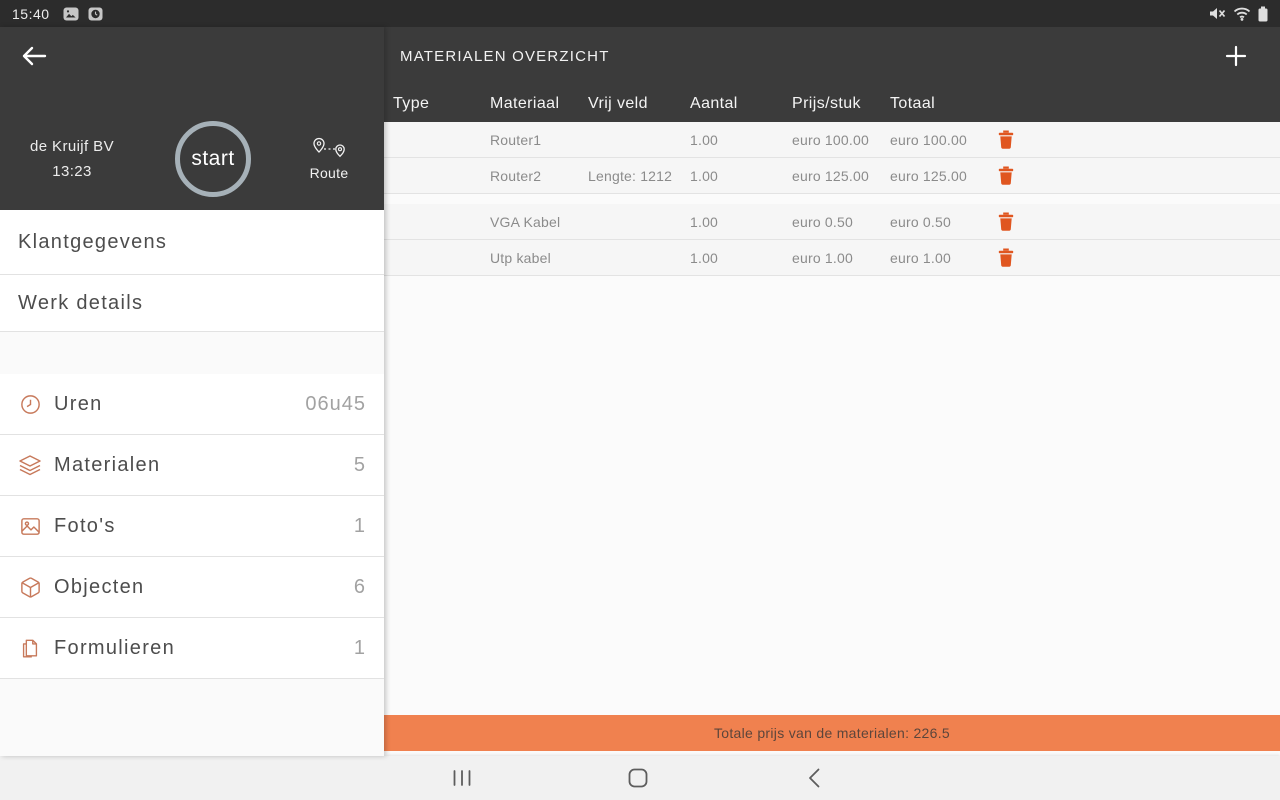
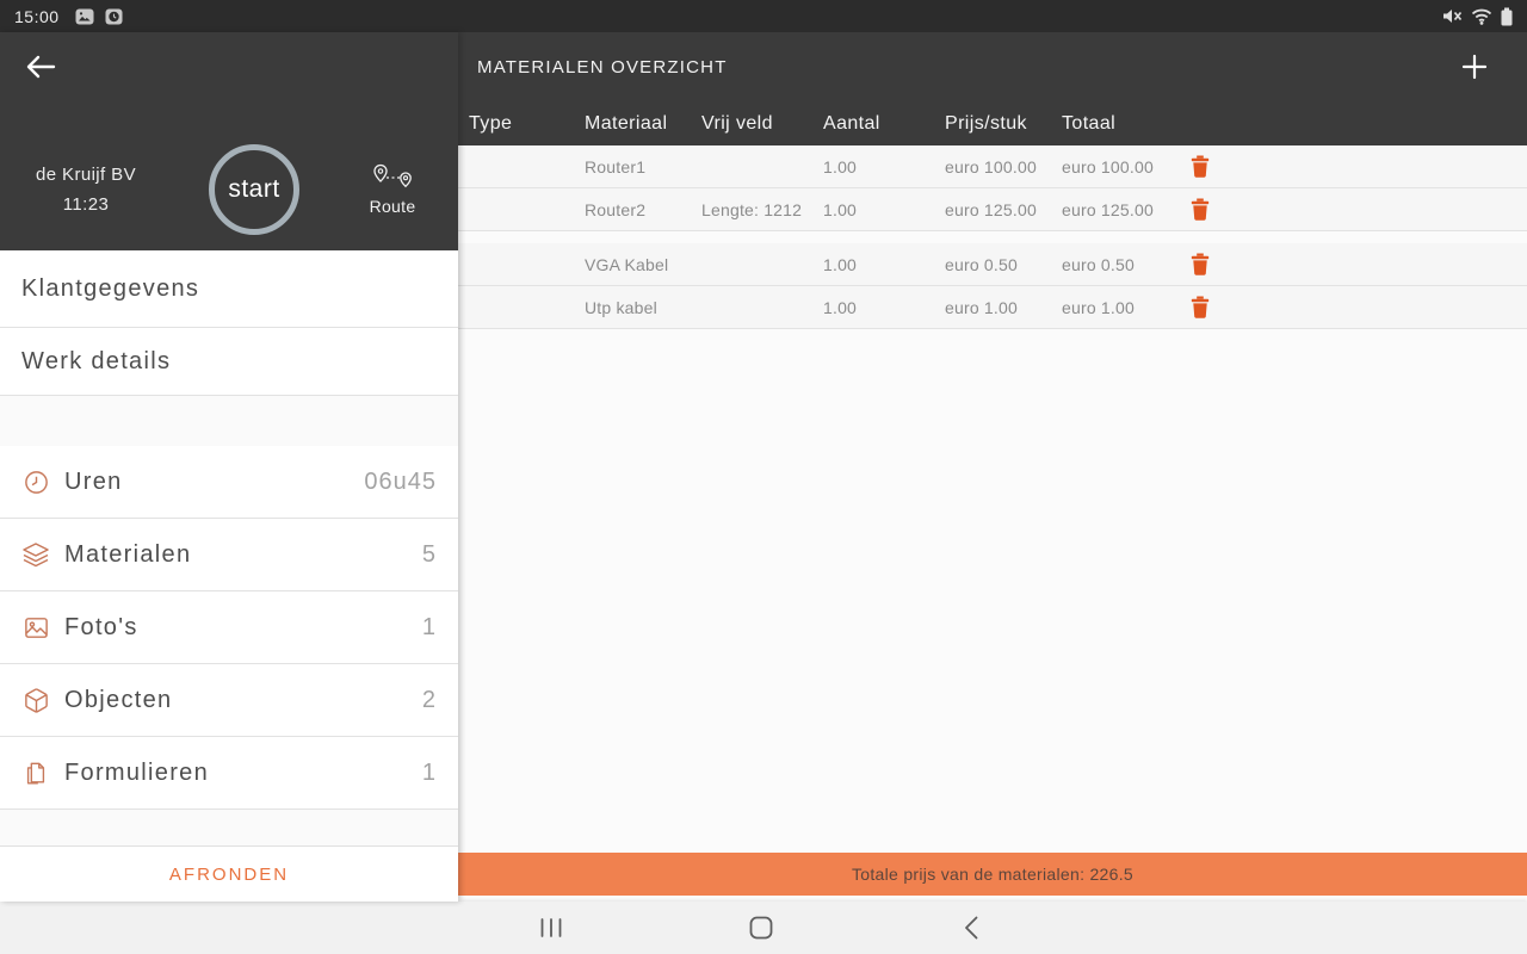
- 15:40
+ 15:00
  de Kruijf BV
- 13:23
+ 11:23
  start
  Route
  Klantgegevens
  Werk details
  Uren
  06u45
  Materialen
  5
  Foto's
  1
  Objecten
- 6
+ 2
  Formulieren
  1
+ AFRONDEN
  MATERIALEN OVERZICHT
  Type
  Materiaal
  Vrij veld
  Aantal
  Prijs/stuk
  Totaal
  Router1
  1.00
  euro 100.00
  euro 100.00
  Router2
  Lengte: 1212
  1.00
  euro 125.00
  euro 125.00
  VGA Kabel
  1.00
  euro 0.50
  euro 0.50
  Utp kabel
  1.00
  euro 1.00
  euro 1.00
  Totale prijs van de materialen: 226.5
